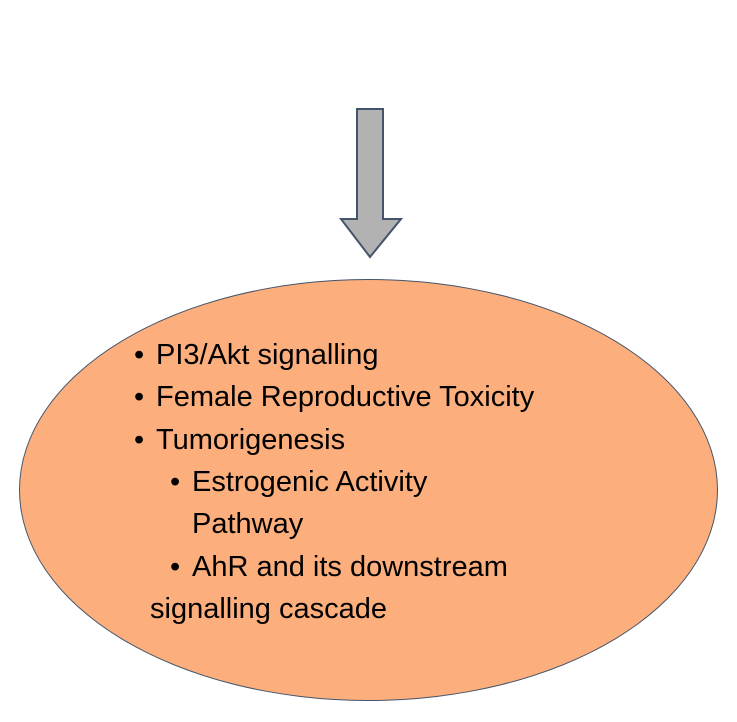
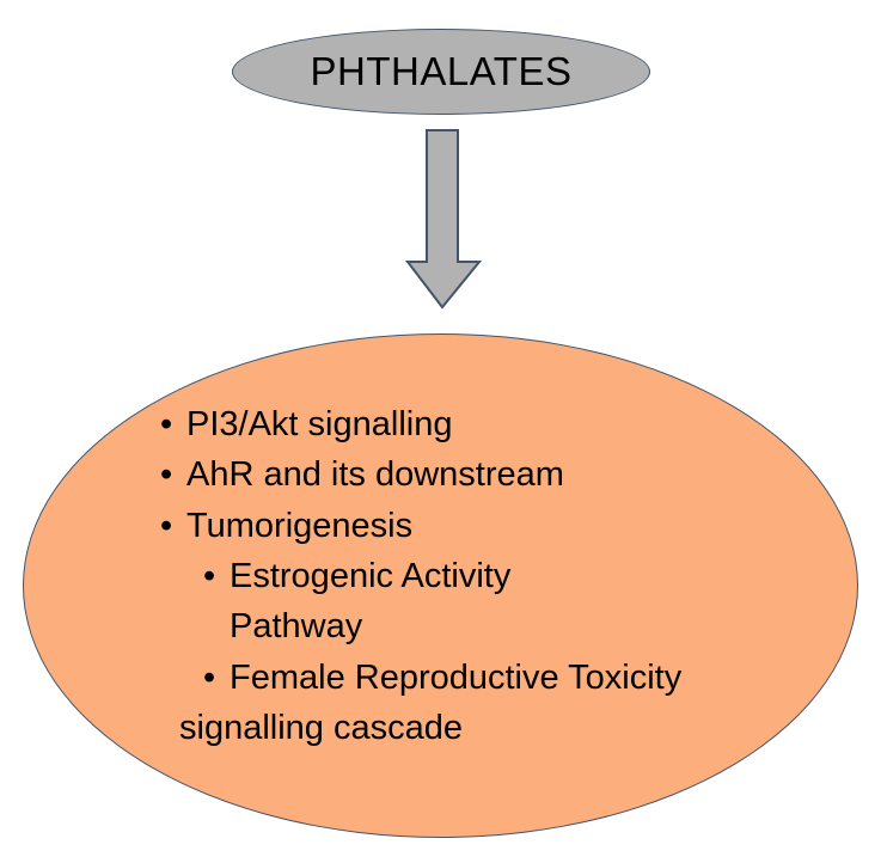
+ PHTHALATES
  •
  PI3/Akt signalling
  •
- Female Reproductive Toxicity
+ AhR and its downstream
  •
  Tumorigenesis
  •
  Estrogenic Activity
  Pathway
  •
- AhR and its downstream
+ Female Reproductive Toxicity
  signalling cascade
